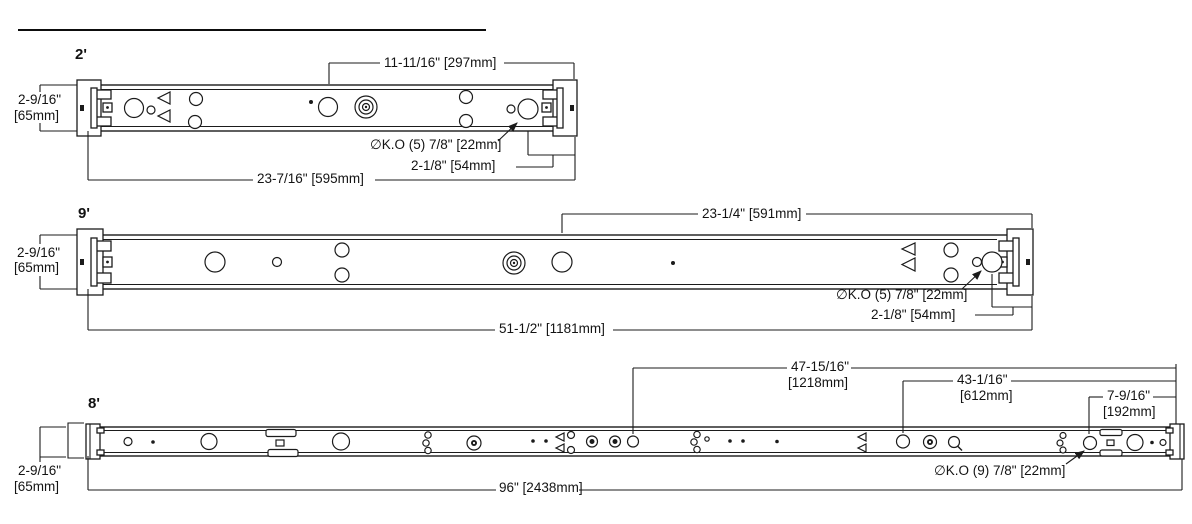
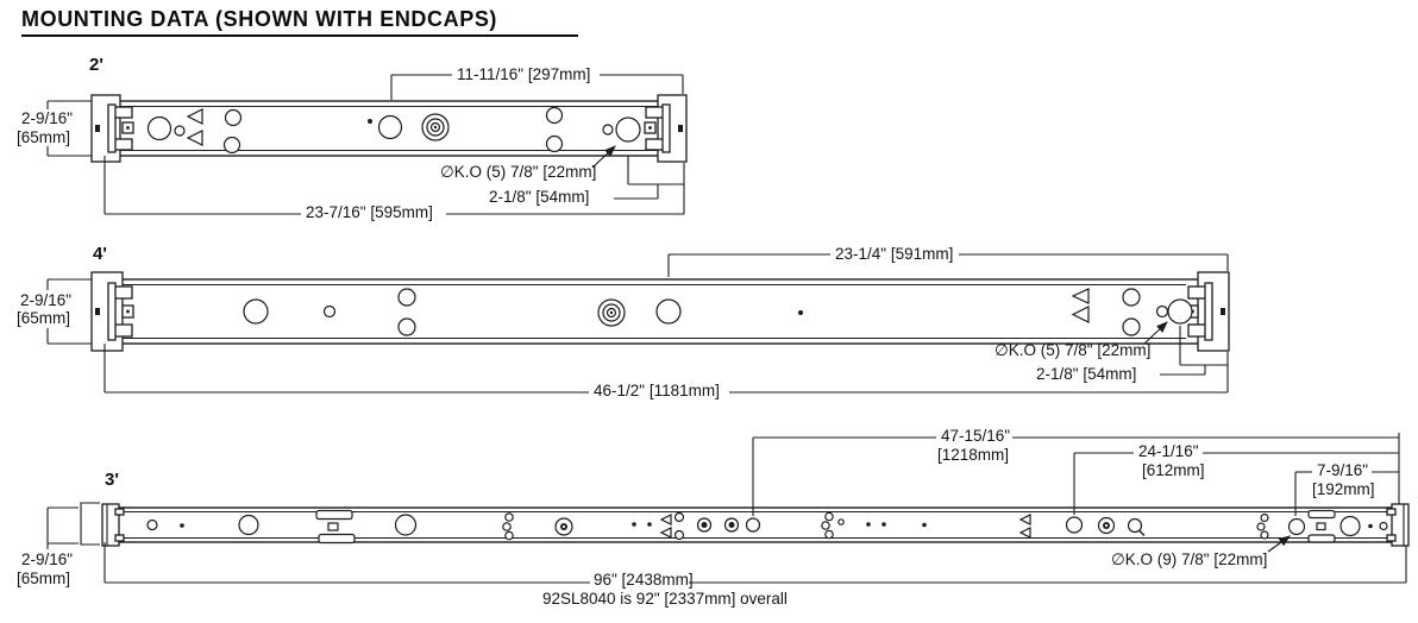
+ MOUNTING DATA (SHOWN WITH ENDCAPS)
  2'
  2-9/16"
  [65mm]
  11-11/16" [297mm]
  ∅K.O (5) 7/8" [22mm]
  2-1/8" [54mm]
  23-7/16" [595mm]
- 9'
+ 4'
  2-9/16"
  [65mm]
  23-1/4" [591mm]
  ∅K.O (5) 7/8" [22mm]
  2-1/8" [54mm]
- 51-1/2" [1181mm]
+ 46-1/2" [1181mm]
- 8'
+ 3'
  2-9/16"
  [65mm]
  47-15/16"
  [1218mm]
- 43-1/16"
+ 24-1/16"
  [612mm]
  7-9/16"
  [192mm]
  ∅K.O (9) 7/8" [22mm]
  96" [2438mm]
+ 92SL8040 is 92" [2337mm] overall
